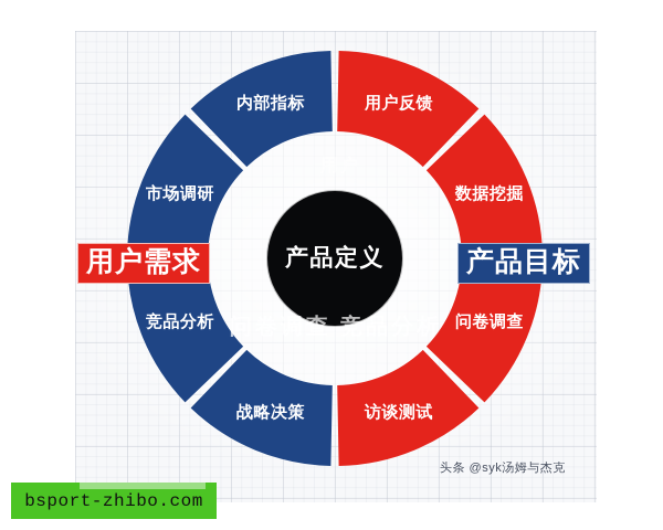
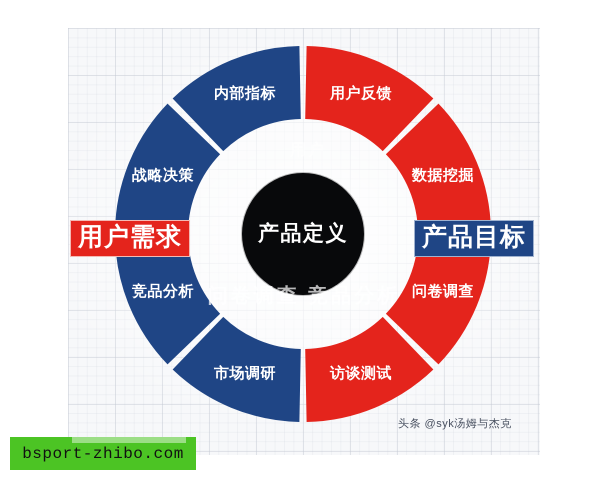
  用户反馈
  数据挖掘
  问卷调查
  访谈测试
  内部指标
- 市场调研
+ 战略决策
  竞品分析
- 战略决策
+ 市场调研
  产品定义
  问卷调查 竞品分析
  用户需求
  产品目标
  头条 @syk汤姆与杰克
  bsport-zhibo.com
